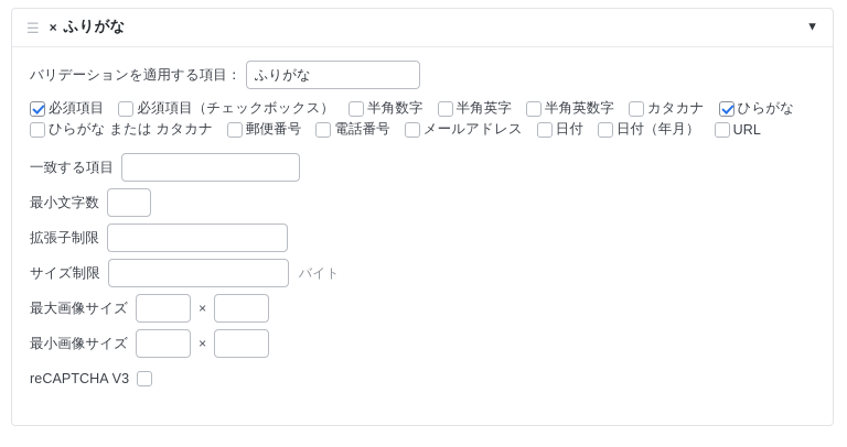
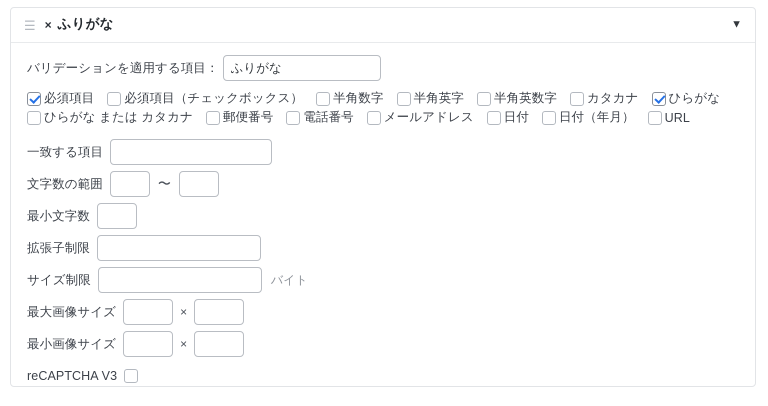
  ☰
  ×
  ふりがな
  ▼
  バリデーションを適用する項目：
  ふりがな
  必須項目
  必須項目（チェックボックス）
  半角数字
  半角英字
  半角英数字
  カタカナ
  ひらがな
  ひらがな または カタカナ
  郵便番号
  電話番号
  メールアドレス
  日付
  日付（年月）
  URL
  一致する項目
+ 文字数の範囲
+ 〜
  最小文字数
  拡張子制限
  サイズ制限
  バイト
  最大画像サイズ
  ×
  最小画像サイズ
  ×
  reCAPTCHA V3
